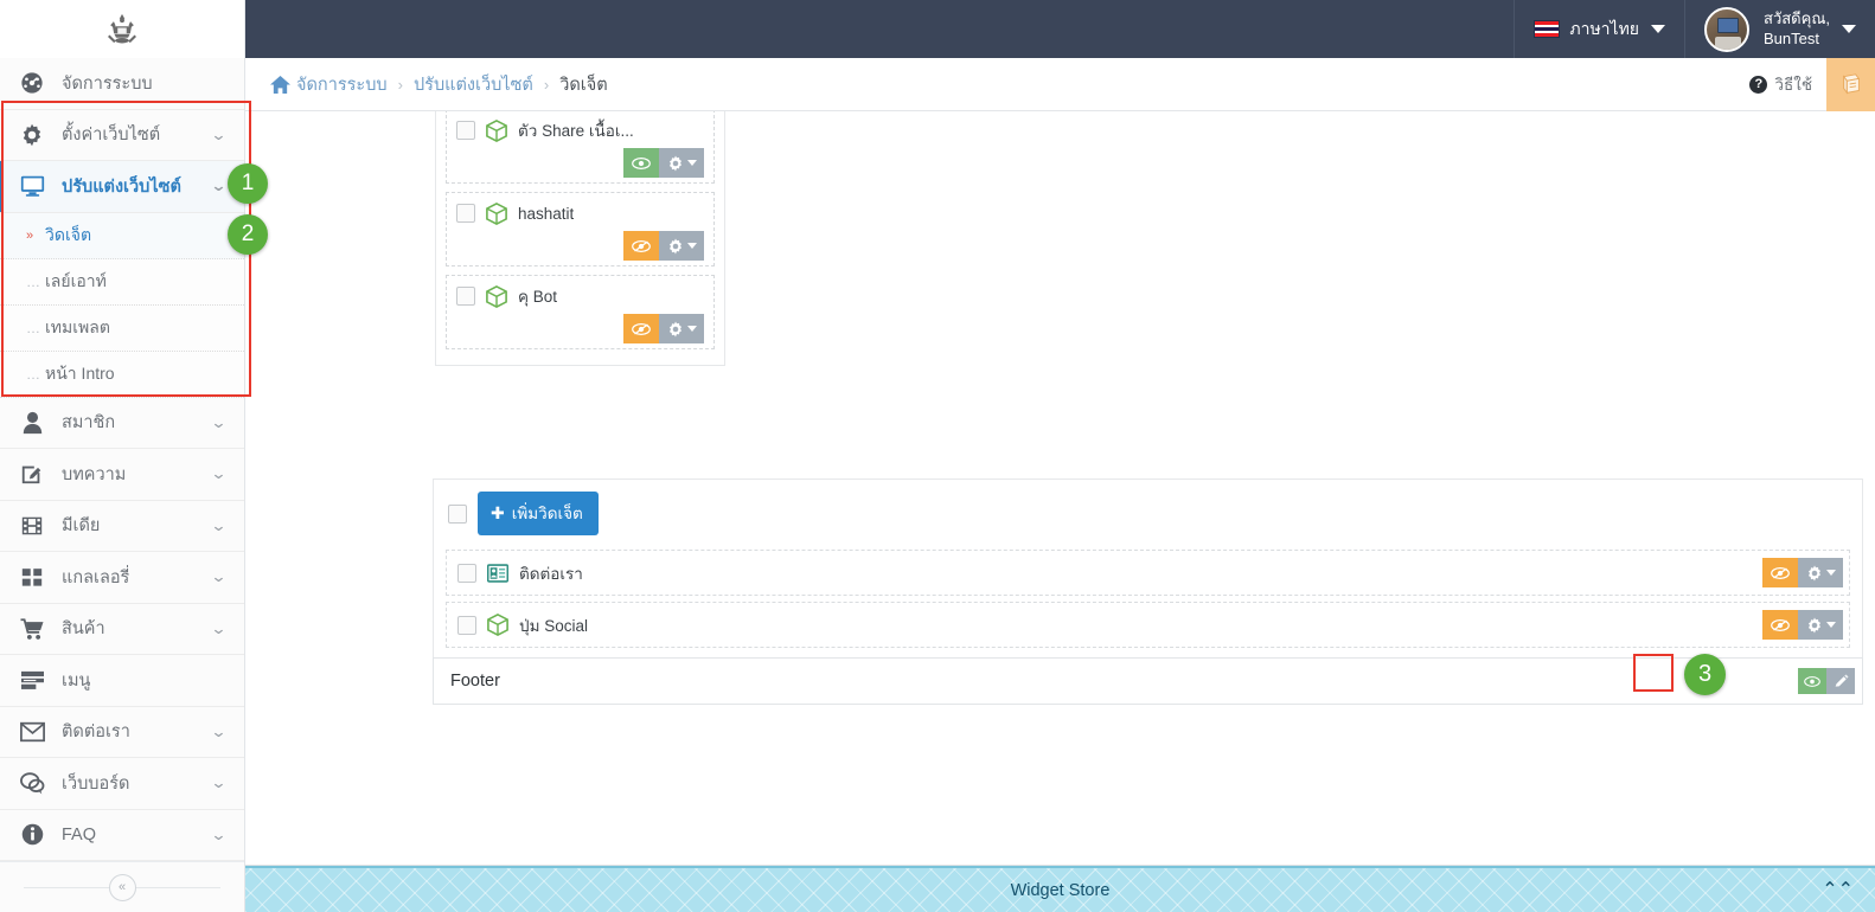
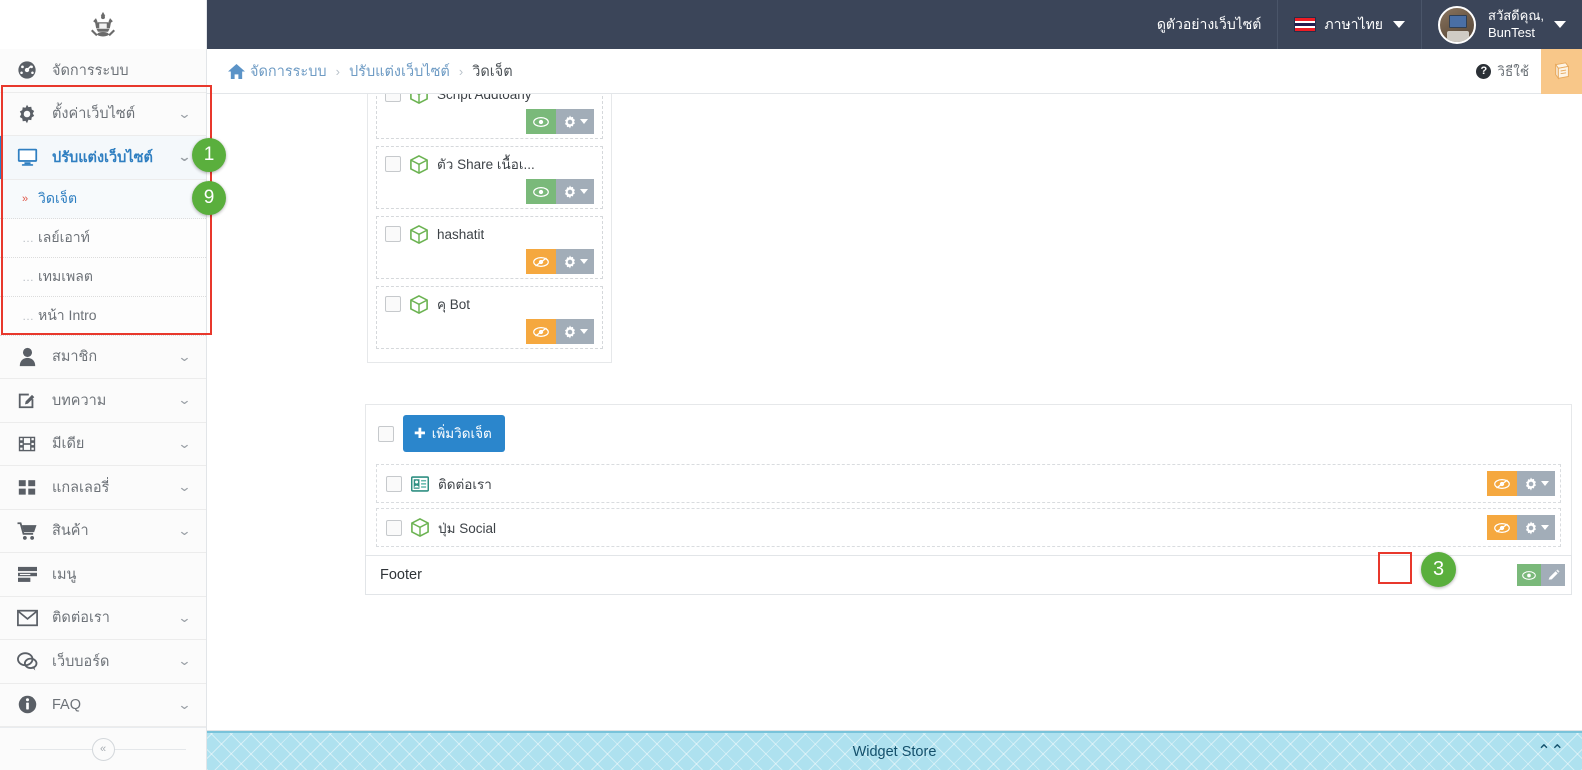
+ ดูตัวอย่างเว็บไซต์
  ภาษาไทย
  สวัสดีคุณ,
  BunTest
  จัดการระบบ
  ตั้งค่าเว็บไซต์
  ⌄
  ปรับแต่งเว็บไซต์
  ⌄
  »
  วิดเจ็ต
  …
  เลย์เอาท์
  …
  เทมเพลต
  …
  หน้า Intro
  สมาชิก
  ⌄
  บทความ
  ⌄
  มีเดีย
  ⌄
  แกลเลอรี่
  ⌄
  สินค้า
  ⌄
  เมนู
  ติดต่อเรา
  ⌄
  เว็บบอร์ด
  ⌄
  FAQ
  ⌄
  «
  จัดการระบบ
  ›
  ปรับแต่งเว็บไซต์
  ›
  วิดเจ็ต
  ?
  วิธีใช้
+ Script Addtoany
  ตัว Share เนื้อเ...
  hashatit
  คุ Bot
  ✚
  เพิ่มวิดเจ็ต
  ติดต่อเรา
  ปุ่ม Social
  Footer
  1
- 2
+ 9
  3
  Widget Store
  ⌃⌃
